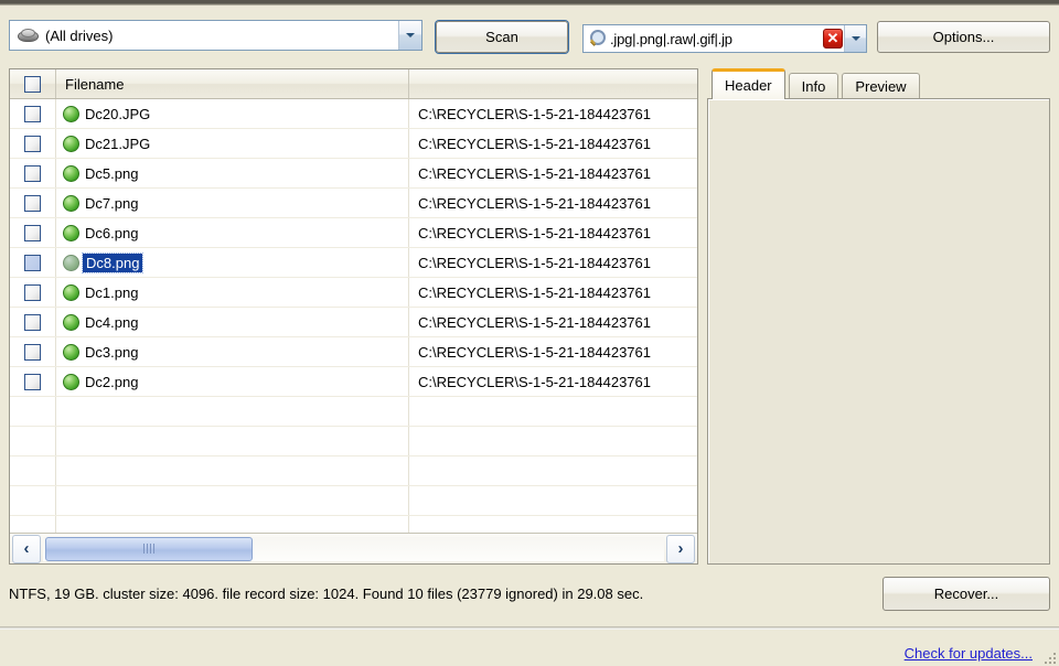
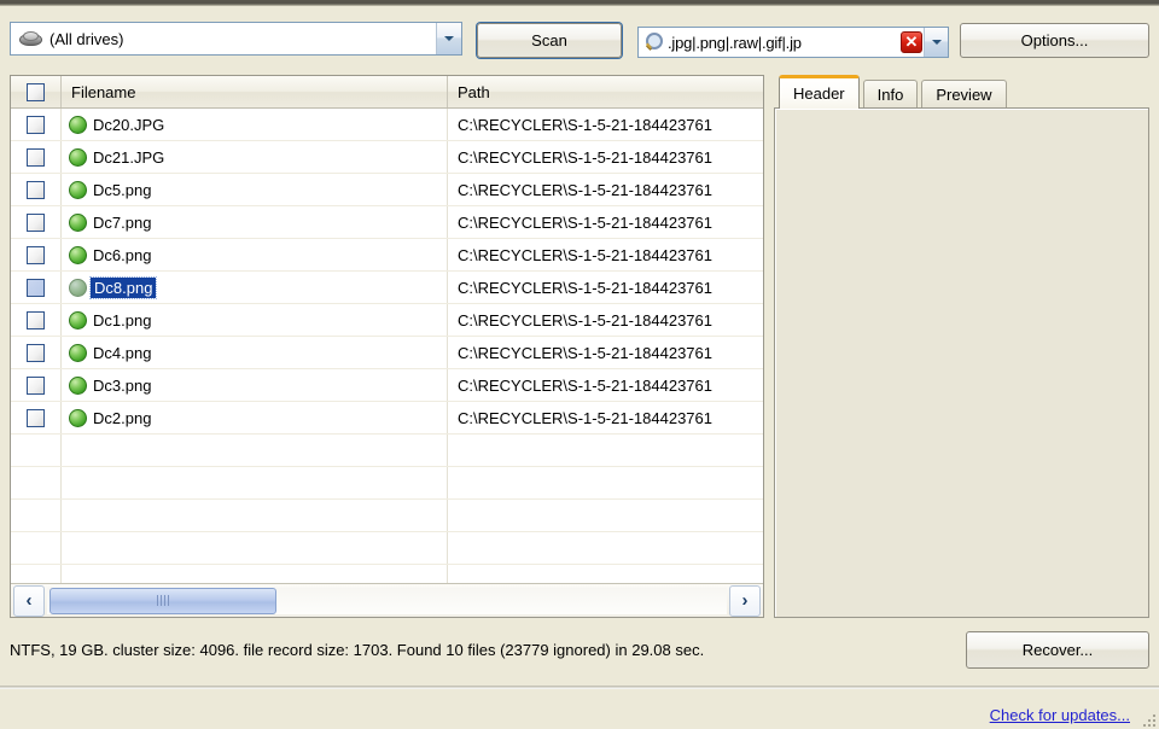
  (All drives)
  Scan
  .jpg|.png|.raw|.gif|.jp
  ✕
  Options...
  Filename
+ Path
  Dc20.JPG
  C:\RECYCLER\S-1-5-21-184423761
  Dc21.JPG
  C:\RECYCLER\S-1-5-21-184423761
  Dc5.png
  C:\RECYCLER\S-1-5-21-184423761
  Dc7.png
  C:\RECYCLER\S-1-5-21-184423761
  Dc6.png
  C:\RECYCLER\S-1-5-21-184423761
  Dc8.png
  C:\RECYCLER\S-1-5-21-184423761
  Dc1.png
  C:\RECYCLER\S-1-5-21-184423761
  Dc4.png
  C:\RECYCLER\S-1-5-21-184423761
  Dc3.png
  C:\RECYCLER\S-1-5-21-184423761
  Dc2.png
  C:\RECYCLER\S-1-5-21-184423761
  ‹
  ›
  Header
  Info
  Preview
- NTFS, 19 GB. cluster size: 4096. file record size: 1024. Found 10 files (23779 ignored) in 29.08 sec.
+ NTFS, 19 GB. cluster size: 4096. file record size: 1703. Found 10 files (23779 ignored) in 29.08 sec.
  Recover...
  Check for updates...
